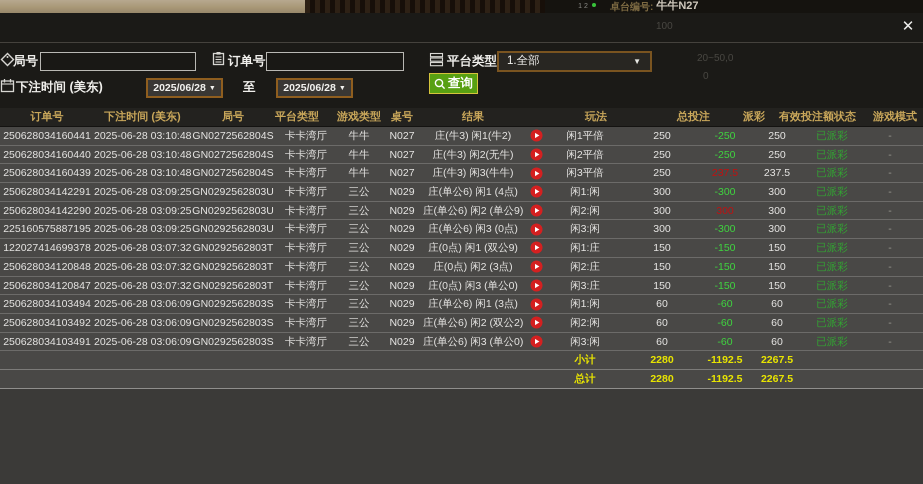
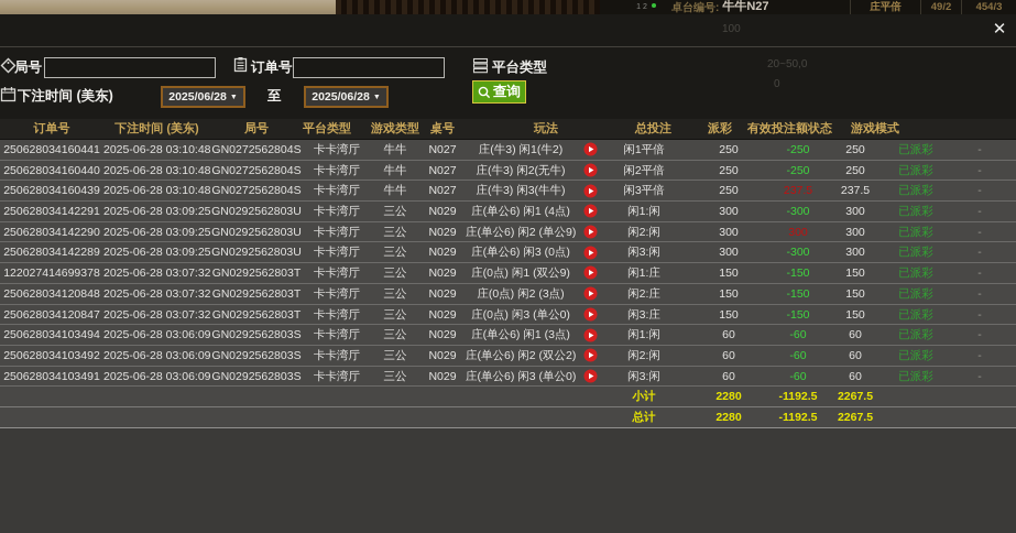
  卓台编号:
  牛牛N27
+ 庄平倍
+ 49/2
+ 454/3
  ✕
  100
  20~50,0
  0
  局号
  订单号
  平台类型
- 1.全部
- ▼
  下注时间 (美东)
  2025/06/28
  至
  2025/06/28
  查询
  订单号
  下注时间 (美东)
  局号
  平台类型
  游戏类型
  桌号
- 结果
  玩法
  总投注
  派彩
  有效投注额
  状态
  游戏模式
  250628034160441
  2025-06-28 03:10:48
  GN0272562804S
  卡卡湾厅
  牛牛
  N027
  庄(牛3) 闲1(牛2)
  闲1平倍
  250
  -250
  250
  已派彩
  -
  250628034160440
  2025-06-28 03:10:48
  GN0272562804S
  卡卡湾厅
  牛牛
  N027
  庄(牛3) 闲2(无牛)
  闲2平倍
  250
  -250
  250
  已派彩
  -
  250628034160439
  2025-06-28 03:10:48
  GN0272562804S
  卡卡湾厅
  牛牛
  N027
  庄(牛3) 闲3(牛牛)
  闲3平倍
  250
  237.5
  237.5
  已派彩
  -
  250628034142291
  2025-06-28 03:09:25
  GN0292562803U
  卡卡湾厅
  三公
  N029
  庄(单公6) 闲1 (4点)
  闲1:闲
  300
  -300
  300
  已派彩
  -
  250628034142290
  2025-06-28 03:09:25
  GN0292562803U
  卡卡湾厅
  三公
  N029
  庄(单公6) 闲2 (单公9)
  闲2:闲
  300
  300
  300
  已派彩
  -
- 225160575887195
+ 250628034142289
  2025-06-28 03:09:25
  GN0292562803U
  卡卡湾厅
  三公
  N029
  庄(单公6) 闲3 (0点)
  闲3:闲
  300
  -300
  300
  已派彩
  -
  122027414699378
  2025-06-28 03:07:32
  GN0292562803T
  卡卡湾厅
  三公
  N029
  庄(0点) 闲1 (双公9)
  闲1:庄
  150
  -150
  150
  已派彩
  -
  250628034120848
  2025-06-28 03:07:32
  GN0292562803T
  卡卡湾厅
  三公
  N029
  庄(0点) 闲2 (3点)
  闲2:庄
  150
  -150
  150
  已派彩
  -
  250628034120847
  2025-06-28 03:07:32
  GN0292562803T
  卡卡湾厅
  三公
  N029
  庄(0点) 闲3 (单公0)
  闲3:庄
  150
  -150
  150
  已派彩
  -
  250628034103494
  2025-06-28 03:06:09
  GN0292562803S
  卡卡湾厅
  三公
  N029
  庄(单公6) 闲1 (3点)
  闲1:闲
  60
  -60
  60
  已派彩
  -
  250628034103492
  2025-06-28 03:06:09
  GN0292562803S
  卡卡湾厅
  三公
  N029
  庄(单公6) 闲2 (双公2)
  闲2:闲
  60
  -60
  60
  已派彩
  -
  250628034103491
  2025-06-28 03:06:09
  GN0292562803S
  卡卡湾厅
  三公
  N029
  庄(单公6) 闲3 (单公0)
  闲3:闲
  60
  -60
  60
  已派彩
  -
  小计
  2280
  -1192.5
  2267.5
  总计
  2280
  -1192.5
  2267.5
